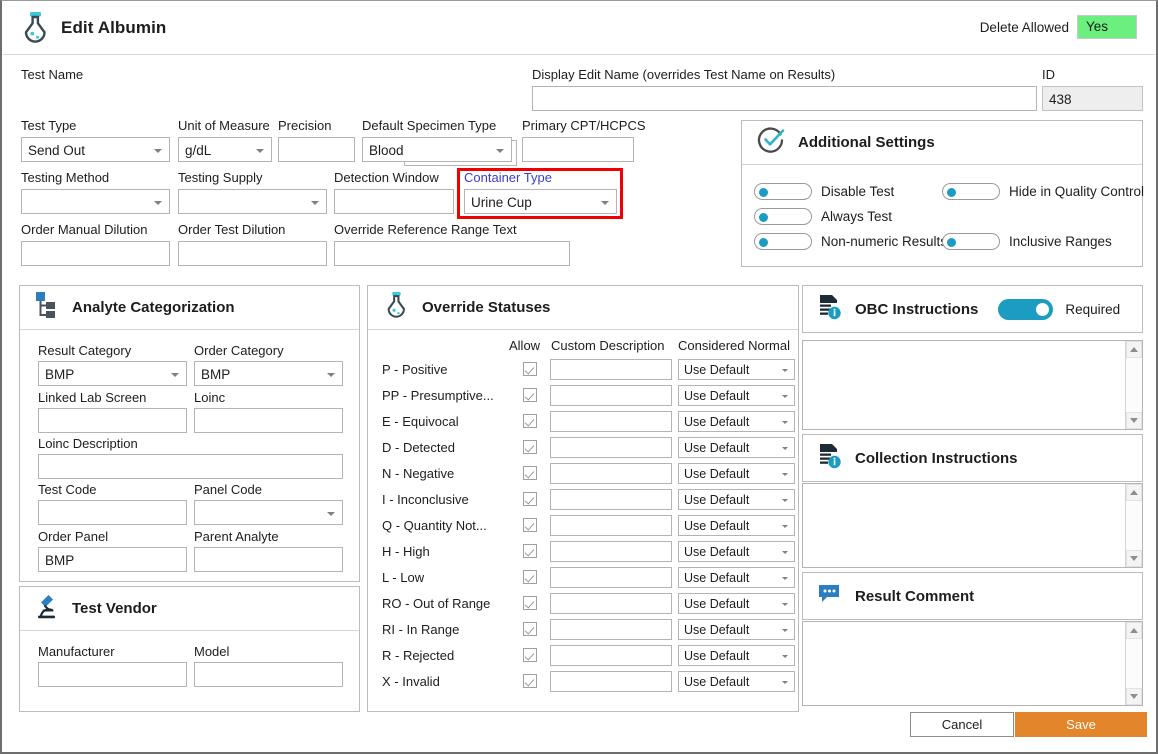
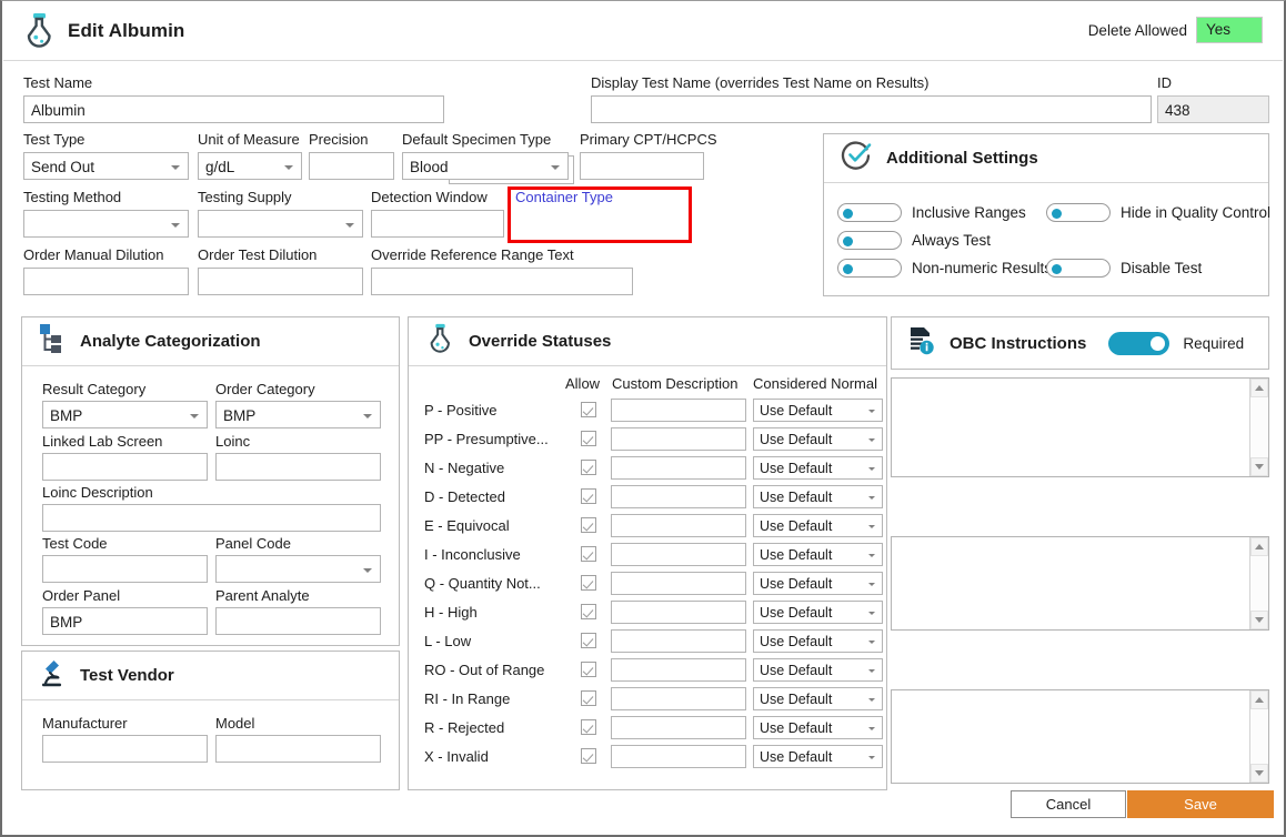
  Edit Albumin
  Delete Allowed
  Yes
  Test Name
+ Albumin
- Display Edit Name (overrides Test Name on Results)
+ Display Test Name (overrides Test Name on Results)
  ID
  438
  Test Type
  Send Out
  Unit of Measure
  g/dL
  Precision
  Default Specimen Type
  Blood
  Primary CPT/HCPCS
  Testing Method
  Testing Supply
  Detection Window
  Container Type
- Urine Cup
  Order Manual Dilution
  Order Test Dilution
  Override Reference Range Text
  Additional Settings
- Disable Test
+ Inclusive Ranges
  Hide in Quality Control
  Always Test
  Non-numeric Result
- Inclusive Ranges
+ Disable Test
  Analyte Categorization
  Result Category
  BMP
  Order Category
  BMP
  Linked Lab Screen
  Loinc
  Loinc Description
  Test Code
  Panel Code
  Order Panel
  BMP
  Parent Analyte
  Test Vendor
  Manufacturer
  Model
  Override Statuses
  Allow
  Custom Description
  Considered Normal
  P - Positive
  Use Default
  PP - Presumptive...
  Use Default
- E - Equivocal
+ N - Negative
  Use Default
  D - Detected
  Use Default
- N - Negative
+ E - Equivocal
  Use Default
  I - Inconclusive
  Use Default
  Q - Quantity Not...
  Use Default
  H - High
  Use Default
  L - Low
  Use Default
  RO - Out of Range
  Use Default
  RI - In Range
  Use Default
  R - Rejected
  Use Default
  X - Invalid
  Use Default
  OBC Instructions
  Required
- Collection Instructions
- Result Comment
  Cancel
  Save
